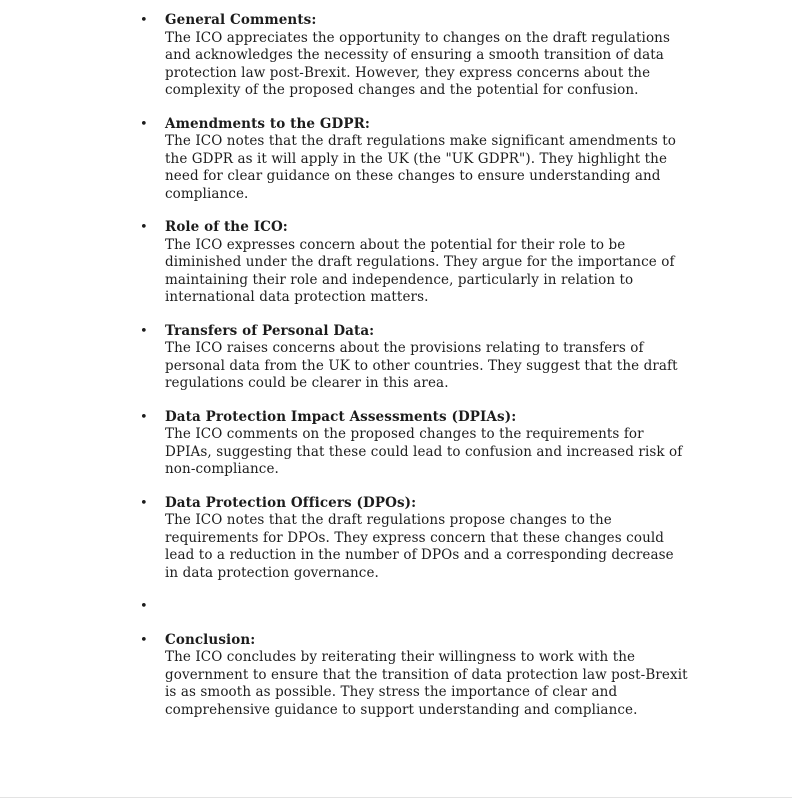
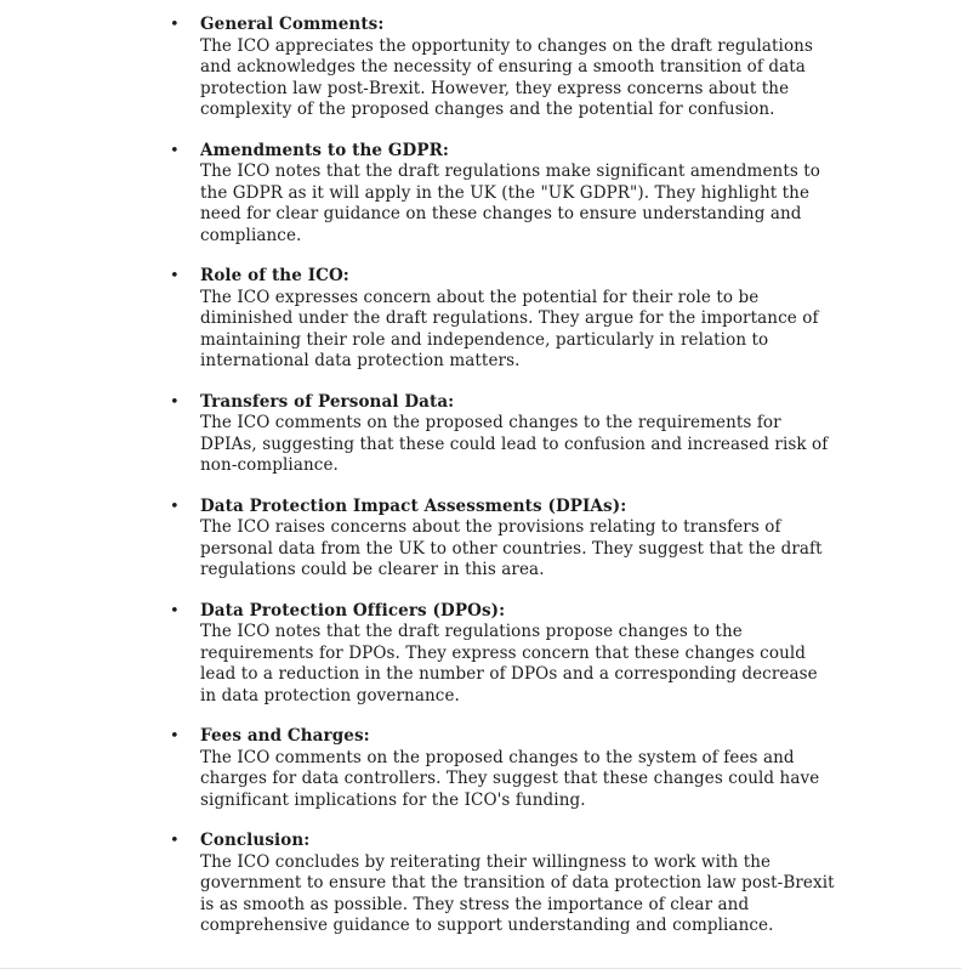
  •
  General Comments:
  The ICO appreciates the opportunity to changes on the draft regulations and acknowledges the necessity of ensuring a smooth transition of data protection law post-Brexit. However, they express concerns about the complexity of the proposed changes and the potential for confusion.
  •
  Amendments to the GDPR:
  The ICO notes that the draft regulations make significant amendments to the GDPR as it will apply in the UK (the "UK GDPR"). They highlight the need for clear guidance on these changes to ensure understanding and compliance.
  •
  Role of the ICO:
  The ICO expresses concern about the potential for their role to be diminished under the draft regulations. They argue for the importance of maintaining their role and independence, particularly in relation to international data protection matters.
  •
  Transfers of Personal Data:
- The ICO raises concerns about the provisions relating to transfers of personal data from the UK to other countries. They suggest that the draft regulations could be clearer in this area.
+ The ICO comments on the proposed changes to the requirements for DPIAs, suggesting that these could lead to confusion and increased risk of non-compliance.
  •
  Data Protection Impact Assessments (DPIAs):
- The ICO comments on the proposed changes to the requirements for DPIAs, suggesting that these could lead to confusion and increased risk of non-compliance.
+ The ICO raises concerns about the provisions relating to transfers of personal data from the UK to other countries. They suggest that the draft regulations could be clearer in this area.
  •
  Data Protection Officers (DPOs):
  The ICO notes that the draft regulations propose changes to the requirements for DPOs. They express concern that these changes could lead to a reduction in the number of DPOs and a corresponding decrease in data protection governance.
  •
+ Fees and Charges:
+ The ICO comments on the proposed changes to the system of fees and charges for data controllers. They suggest that these changes could have significant implications for the ICO's funding.
  •
  Conclusion:
  The ICO concludes by reiterating their willingness to work with the government to ensure that the transition of data protection law post-Brexit is as smooth as possible. They stress the importance of clear and comprehensive guidance to support understanding and compliance.
